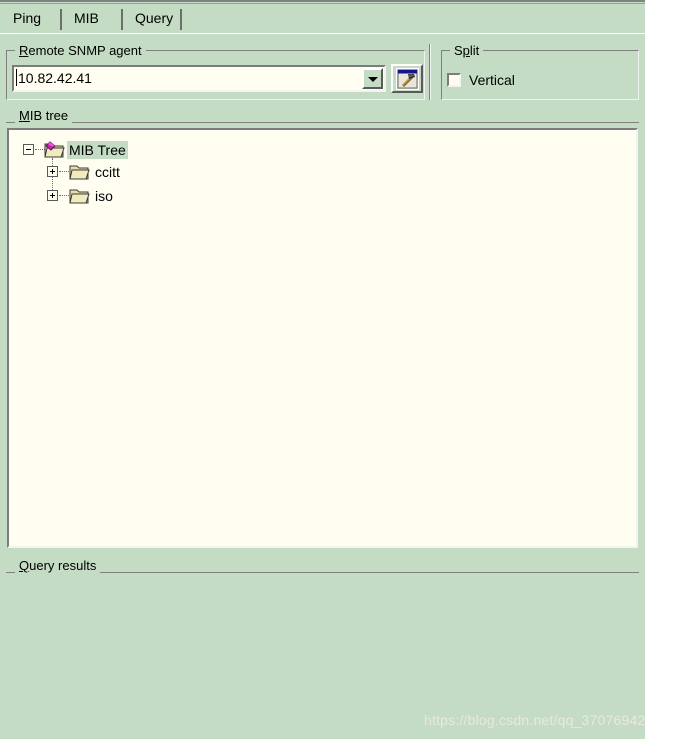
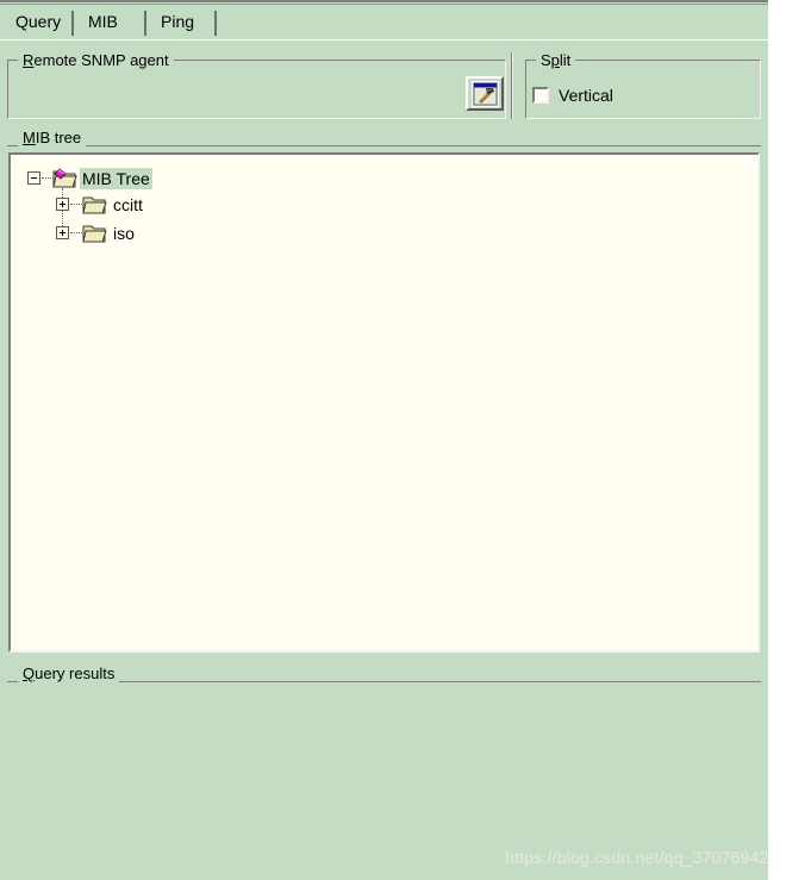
- Ping
+ Query
  MIB
- Query
+ Ping
  Remote SNMP agent
- 10.82.42.41
  Split
  Vertical
  MIB tree
  MIB Tree
  ccitt
  iso
  Query results
  https://blog.csdn.net/qq_37076942
